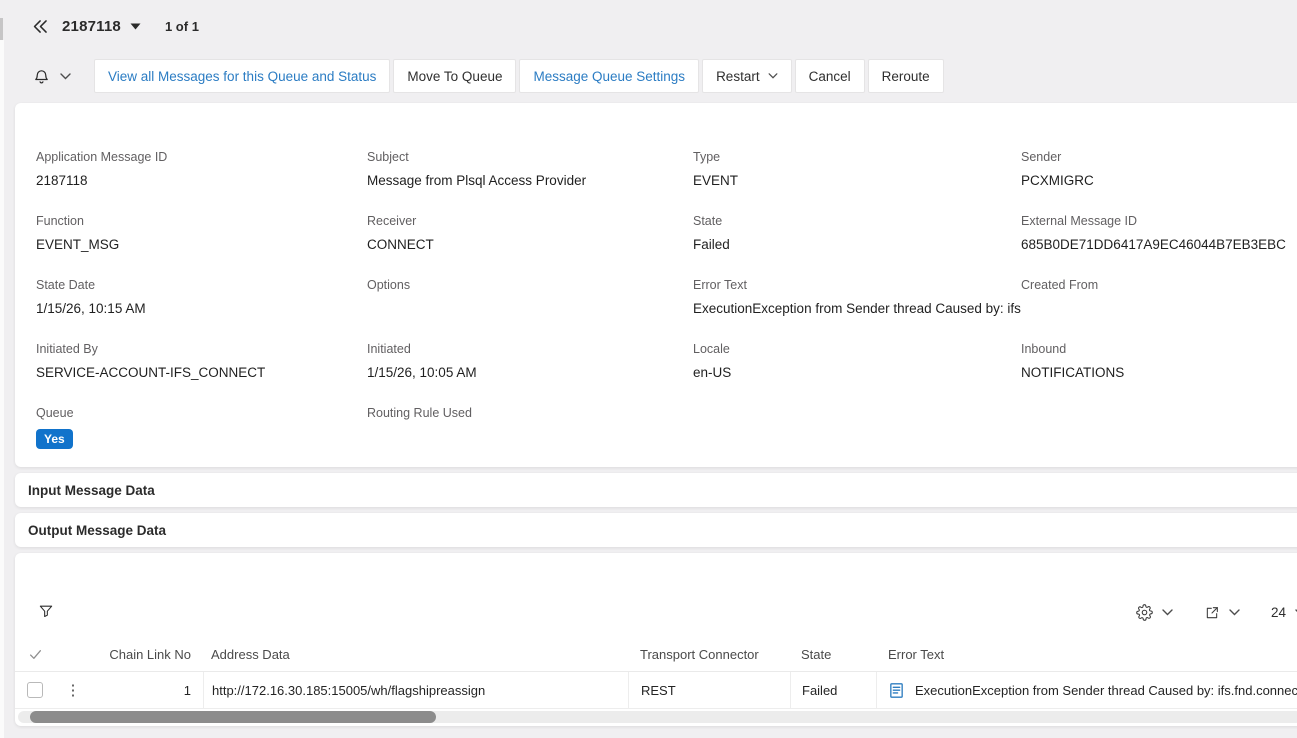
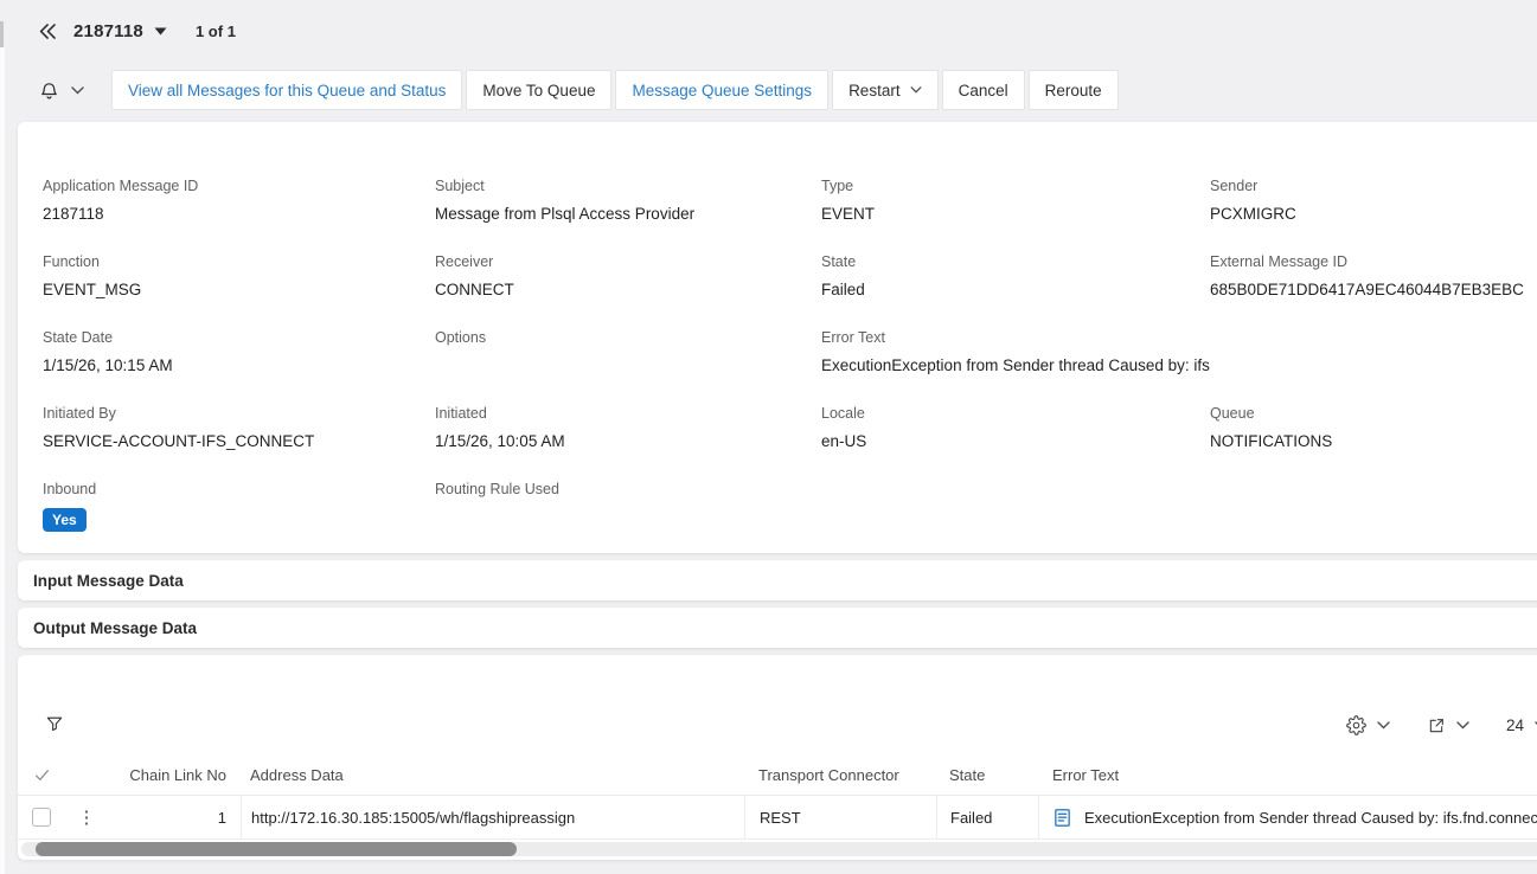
  2187118
  1 of 1
  View all Messages for this Queue and Status
  Move To Queue
  Message Queue Settings
  Restart
  Cancel
  Reroute
  Application Message ID
  2187118
  Subject
  Message from Plsql Access Provider
  Type
  EVENT
  Sender
  PCXMIGRC
  Function
  EVENT_MSG
  Receiver
  CONNECT
  State
  Failed
  External Message ID
  685B0DE71DD6417A9EC46044B7EB3EBC
  State Date
  1/15/26, 10:15 AM
  Options
  Error Text
  ExecutionException from Sender thread Caused by: ifs
- Created From
  Initiated By
  SERVICE-ACCOUNT-IFS_CONNECT
  Initiated
  1/15/26, 10:05 AM
  Locale
  en-US
- Inbound
+ Queue
  NOTIFICATIONS
- Queue
+ Inbound
  Yes
  Routing Rule Used
  Input Message Data
  Output Message Data
  24
  Chain Link No
  Address Data
  Transport Connector
  State
  Error Text
  ⋮
  1
  http://172.16.30.185:15005/wh/flagshipreassign
  REST
  Failed
  ExecutionException from Sender thread Caused by: ifs.fnd.connec
